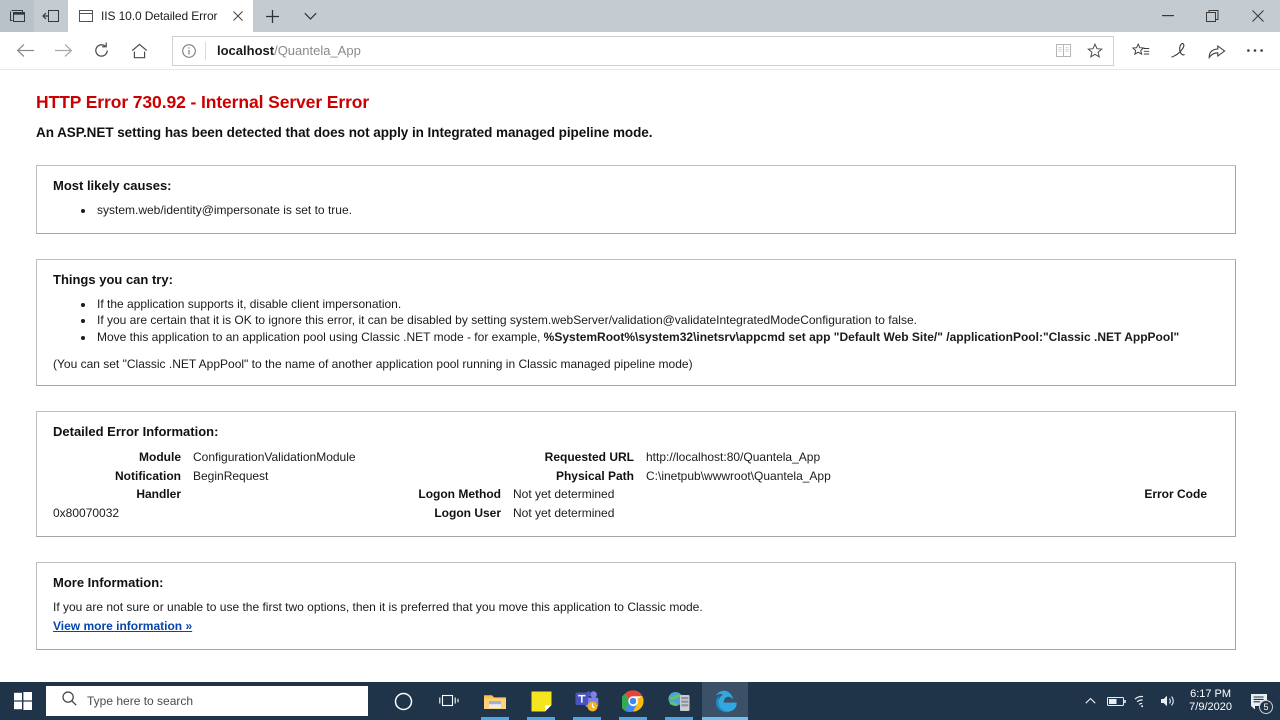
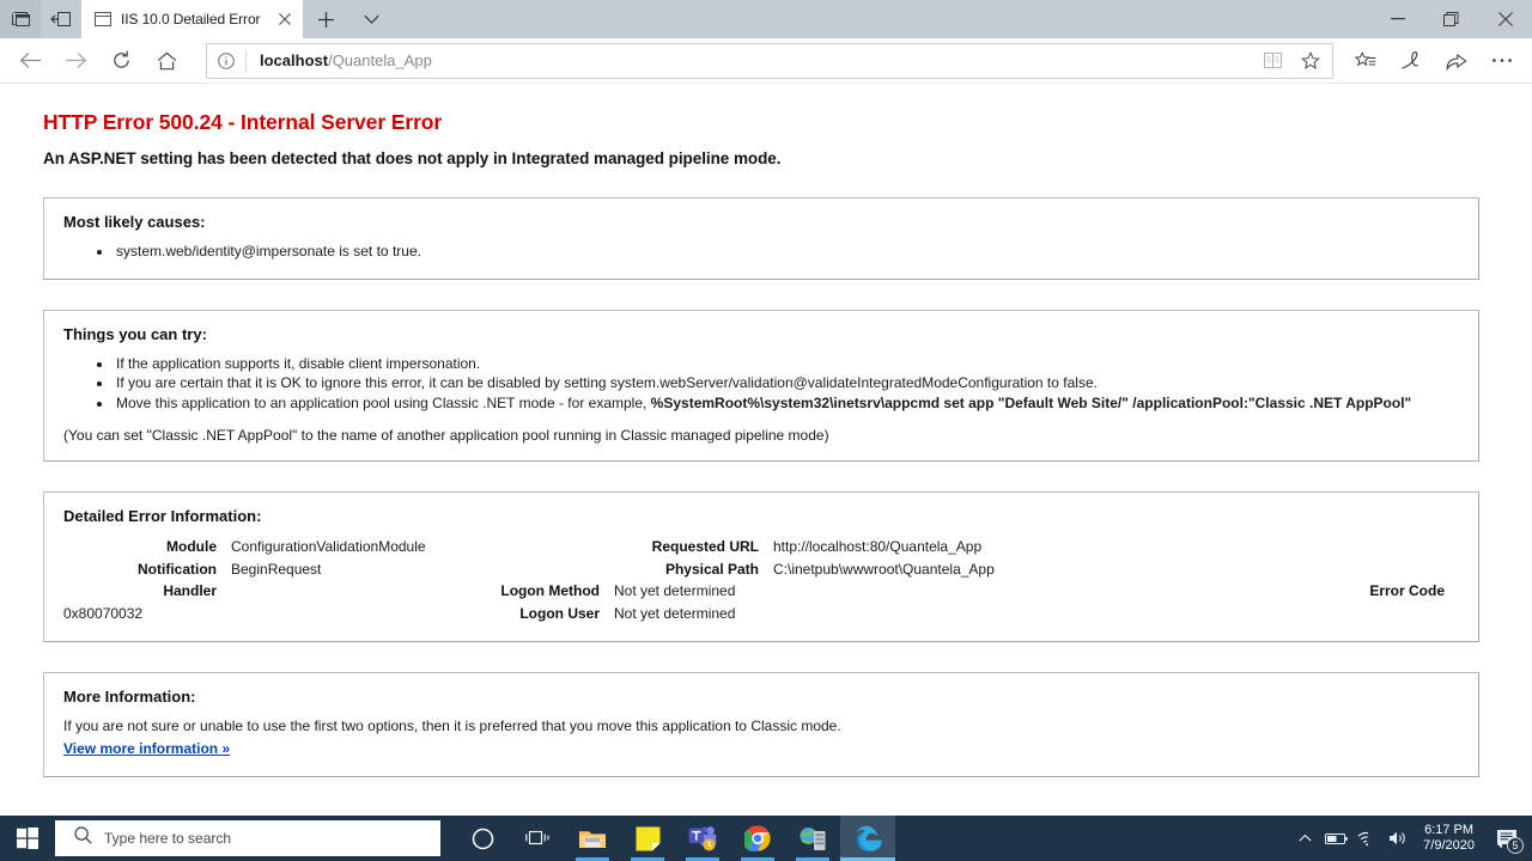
  IIS 10.0 Detailed Error
  localhost/Quantela_App
- HTTP Error 730.92 - Internal Server Error
+ HTTP Error 500.24 - Internal Server Error
  An ASP.NET setting has been detected that does not apply in Integrated managed pipeline mode.
  Most likely causes:
  system.web/identity@impersonate is set to true.
  Things you can try:
  If the application supports it, disable client impersonation.
  If you are certain that it is OK to ignore this error, it can be disabled by setting system.webServer/validation@validateIntegratedModeConfiguration to false.
  Move this application to an application pool using Classic .NET mode - for example, %SystemRoot%\system32\inetsrv\appcmd set app "Default Web Site/" /applicationPool:"Classic .NET AppPool"
  (You can set "Classic .NET AppPool" to the name of another application pool running in Classic managed pipeline mode)
  Detailed Error Information:
  Module
  ConfigurationValidationModule
  Requested URL
  http://localhost:80/Quantela_App
  Notification
  BeginRequest
  Physical Path
  C:\inetpub\wwwroot\Quantela_App
  Handler
  Logon Method
  Not yet determined
  Error Code
  0x80070032
  Logon User
  Not yet determined
  More Information:
  If you are not sure or unable to use the first two options, then it is preferred that you move this application to Classic mode.
  View more information »
  Type here to search
  6:17 PM
  7/9/2020
  5
